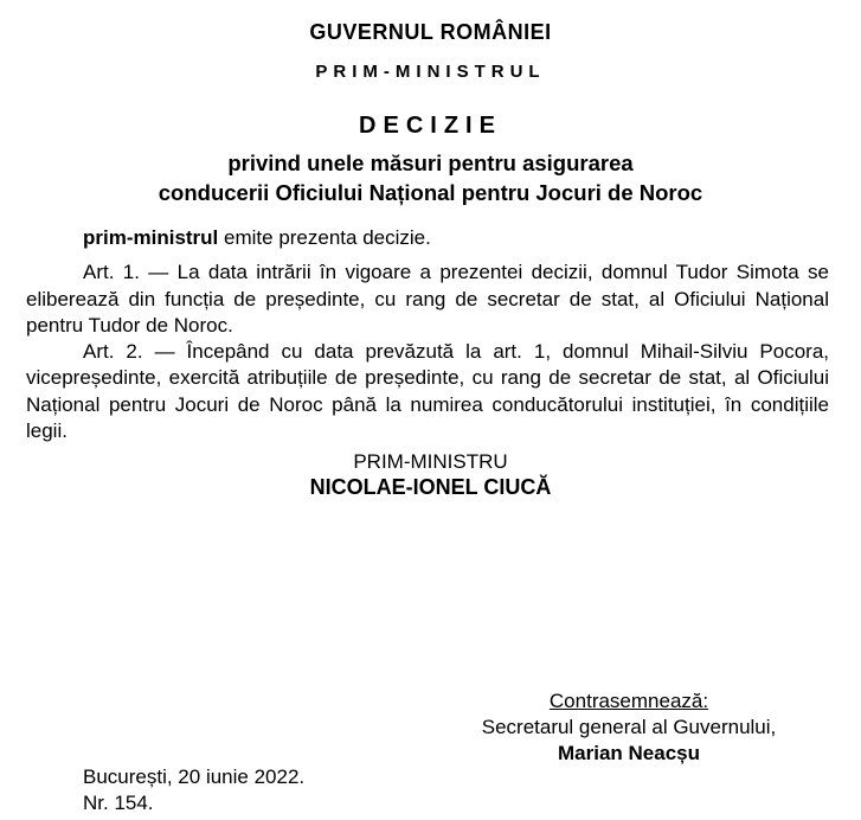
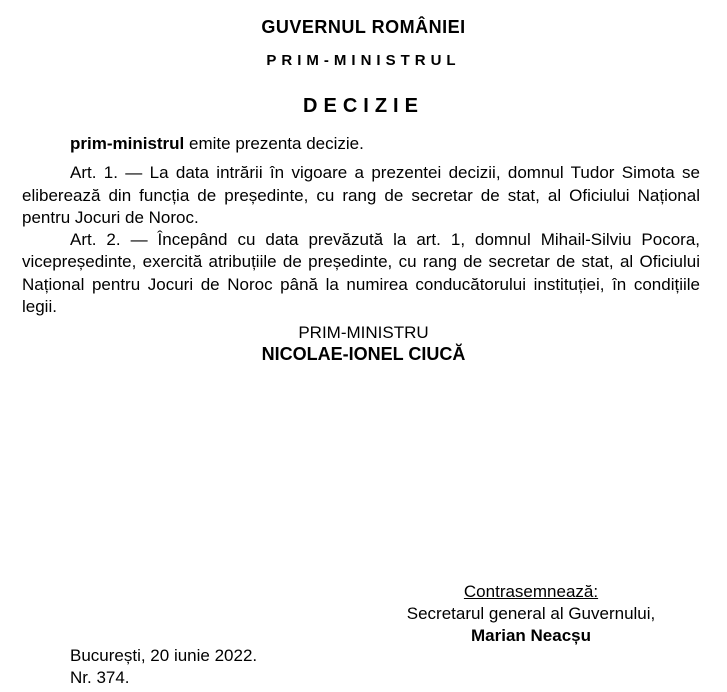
  GUVERNUL ROMÂNIEI
  PRIM-MINISTRUL
  DECIZIE
- privind unele măsuri pentru asigurarea
- conducerii Oficiului Național pentru Jocuri de Noroc
  prim-ministrul emite prezenta decizie.
- Art. 1. — La data intrării în vigoare a prezentei decizii, domnul Tudor Simota se eliberează din funcția de președinte, cu rang de secretar de stat, al Oficiului Național pentru Tudor de Noroc.
+ Art. 1. — La data intrării în vigoare a prezentei decizii, domnul Tudor Simota se eliberează din funcția de președinte, cu rang de secretar de stat, al Oficiului Național pentru Jocuri de Noroc.
  Art. 2. — Începând cu data prevăzută la art. 1, domnul Mihail-Silviu Pocora, vicepreședinte, exercită atribuțiile de președinte, cu rang de secretar de stat, al Oficiului Național pentru Jocuri de Noroc până la numirea conducătorului instituției, în condițiile legii.
  PRIM-MINISTRU
  NICOLAE-IONEL CIUCĂ
  Contrasemnează:
  Secretarul general al Guvernului,
  Marian Neacșu
  București, 20 iunie 2022.
- Nr. 154.
+ Nr. 374.
